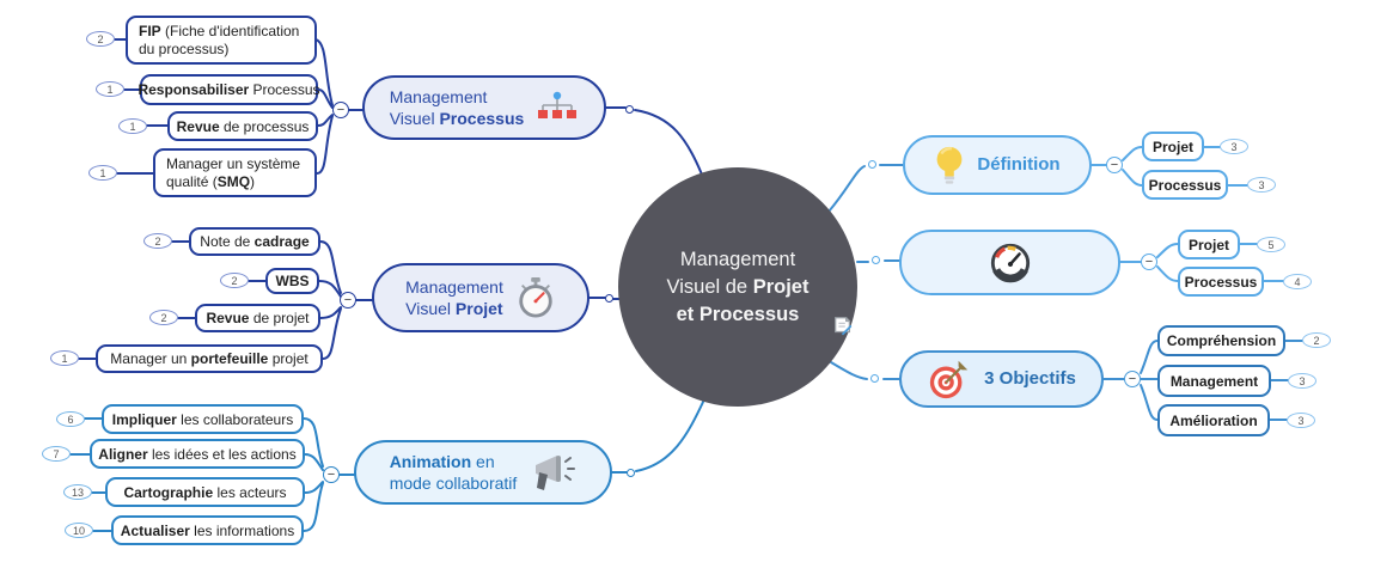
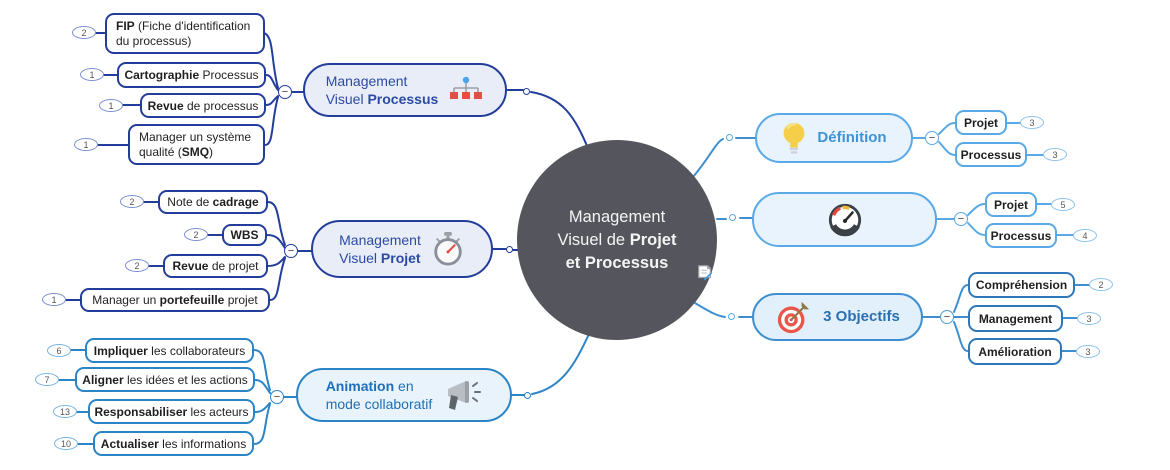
  FIP (Fiche d'identification du processus)
  2
- Responsabiliser Processus
+ Cartographie Processus
  1
  Revue de processus
  1
  Manager un système qualité (SMQ)
  1
  −
  Management
  Visuel Processus
  Note de cadrage
  2
  WBS
  2
  Revue de projet
  2
  Manager un portefeuille projet
  1
  −
  Management
  Visuel Projet
  Impliquer les collaborateurs
  6
  Aligner les idées et les actions
  7
- Cartographie les acteurs
+ Responsabiliser les acteurs
  13
  Actualiser les informations
  10
  −
  Animation en
  mode collaboratif
  Management
  Visuel de Projet
  et Processus
  Définition
  −
  Projet
  3
  Processus
  3
  −
  Projet
  5
  Processus
  4
  3 Objectifs
  −
  Compréhension
  2
  Management
  3
  Amélioration
  3
